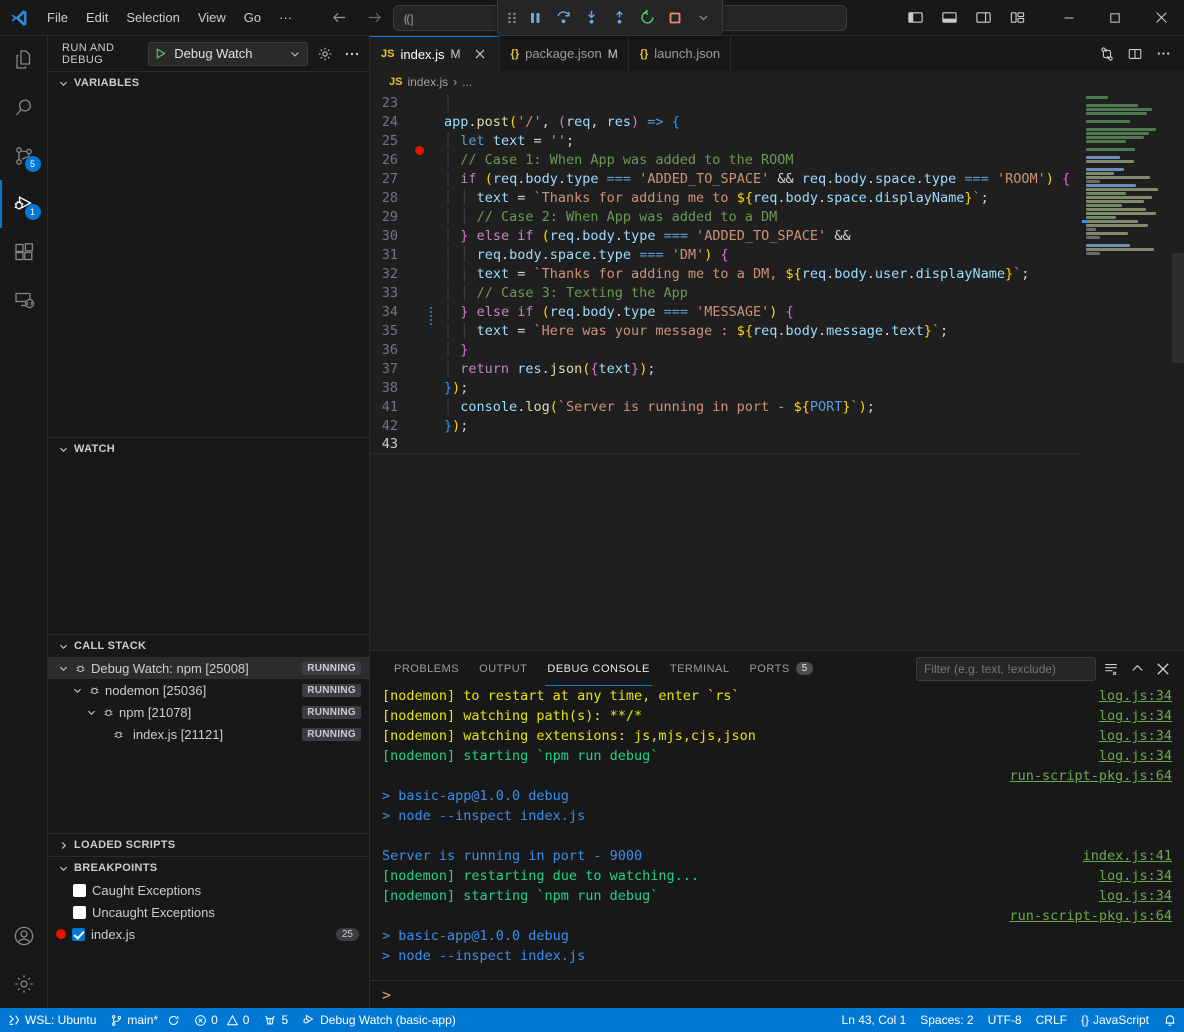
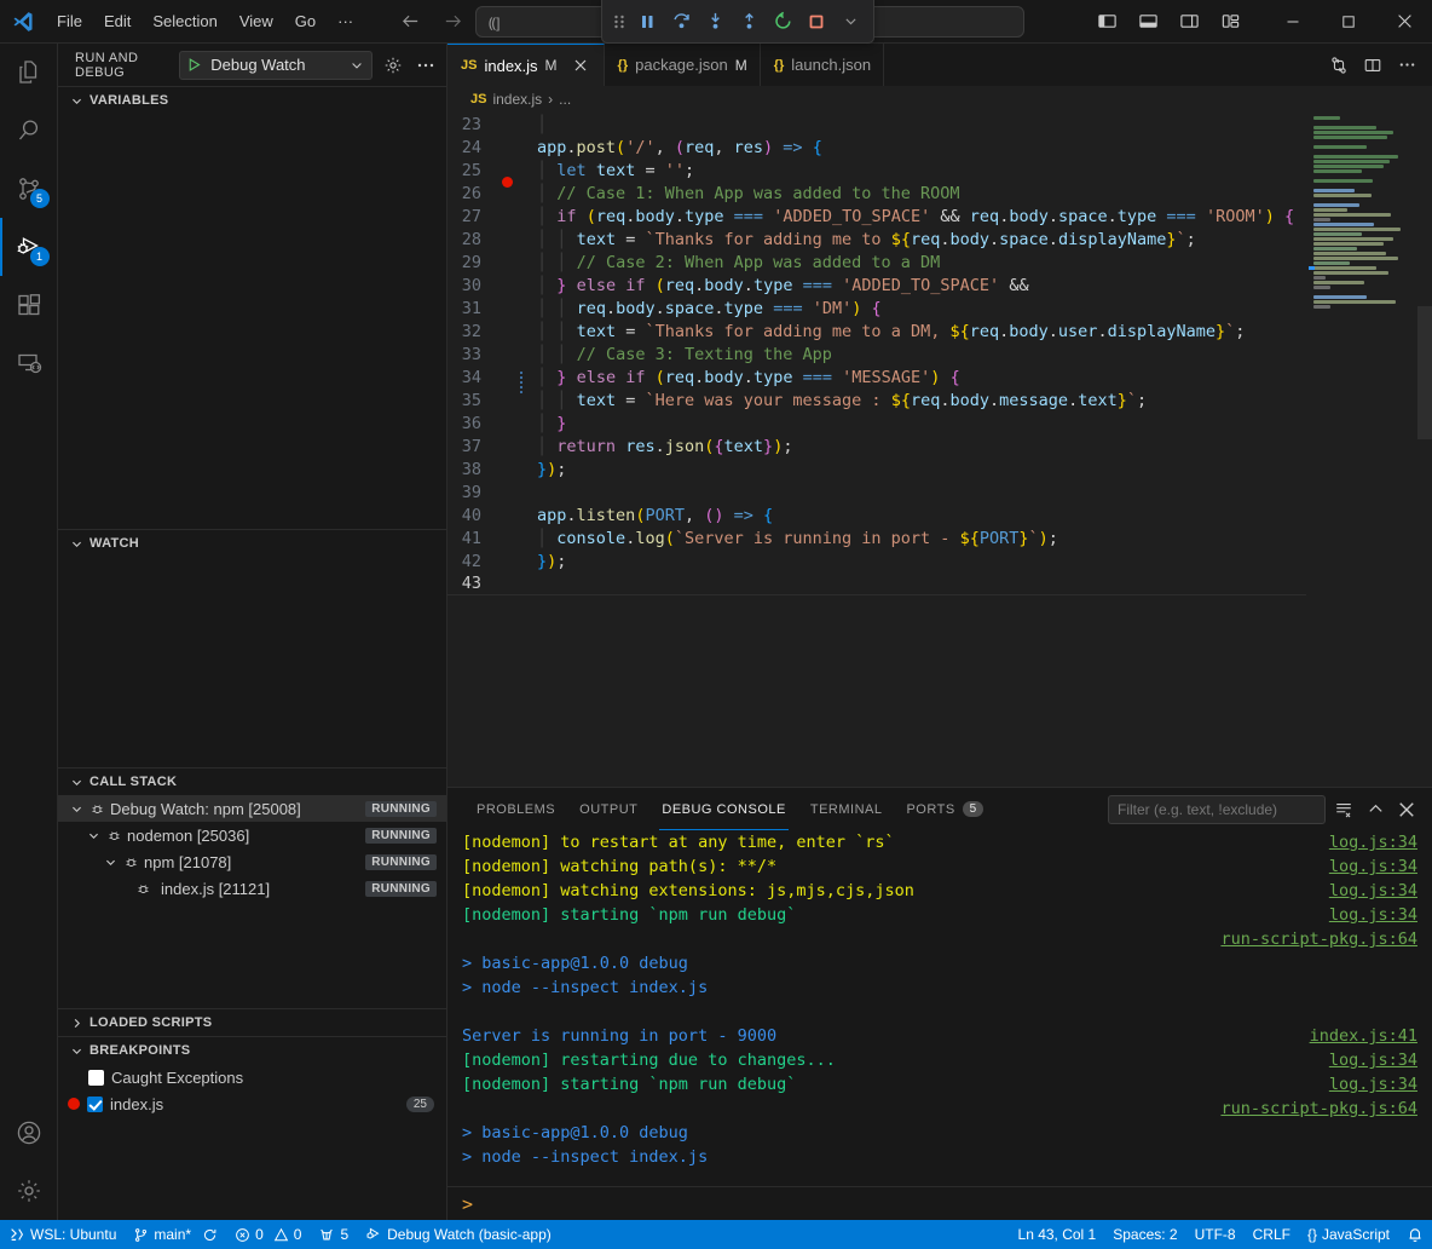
  File
  Edit
  Selection
  View
  Go
  ···
  ⸨]
  5
  1
  RUN AND DEBUG
  Debug Watch
  VARIABLES
  WATCH
  CALL STACK
  Debug Watch: npm [25008]
  RUNNING
  nodemon [25036]
  RUNNING
  npm [21078]
  RUNNING
  index.js [21121]
  RUNNING
  LOADED SCRIPTS
  BREAKPOINTS
  Caught Exceptions
- Uncaught Exceptions
  index.js
  25
  JS
  index.js
  M
  {}
  package.json
  M
  {}
  launch.json
  JS
  index.js
  ›
  ...
  23
  24
  app.post('/', (req, res) => {
  25
  let text = '';
  26
  // Case 1: When App was added to the ROOM
  27
  if (req.body.type === 'ADDED_TO_SPACE' && req.body.space.type === 'ROOM') {
  28
  │ text = `Thanks for adding me to ${req.body.space.displayName}`;
  29
  │ // Case 2: When App was added to a DM
  30
  } else if (req.body.type === 'ADDED_TO_SPACE' &&
  31
  │ req.body.space.type === 'DM') {
  32
  │ text = `Thanks for adding me to a DM, ${req.body.user.displayName}`;
  33
  │ // Case 3: Texting the App
  34
  } else if (req.body.type === 'MESSAGE') {
  35
  │ text = `Here was your message : ${req.body.message.text}`;
  36
  37
  return res.json({text});
  38
  });
+ 39
+ 40
+ app.listen(PORT, () => {
  41
  console.log(`Server is running in port - ${PORT}`);
  42
  });
  43
  PROBLEMS
  OUTPUT
  DEBUG CONSOLE
  TERMINAL
  PORTS
  5
  Filter (e.g. text, !exclude)
  [nodemon] to restart at any time, enter `rs`
  log.js:34
  [nodemon] watching path(s): **/*
  log.js:34
  [nodemon] watching extensions: js,mjs,cjs,json
  log.js:34
  [nodemon] starting `npm run debug`
  log.js:34
  run-script-pkg.js:64
  > basic-app@1.0.0 debug
  > node --inspect index.js
  Server is running in port - 9000
  index.js:41
- [nodemon] restarting due to watching...
+ [nodemon] restarting due to changes...
  log.js:34
  [nodemon] starting `npm run debug`
  log.js:34
  run-script-pkg.js:64
  > basic-app@1.0.0 debug
  > node --inspect index.js
  >
  WSL: Ubuntu
  main*
  0
  0
  5
  Debug Watch (basic-app)
  Ln 43, Col 1
  Spaces: 2
  UTF-8
  CRLF
  {}
  JavaScript
